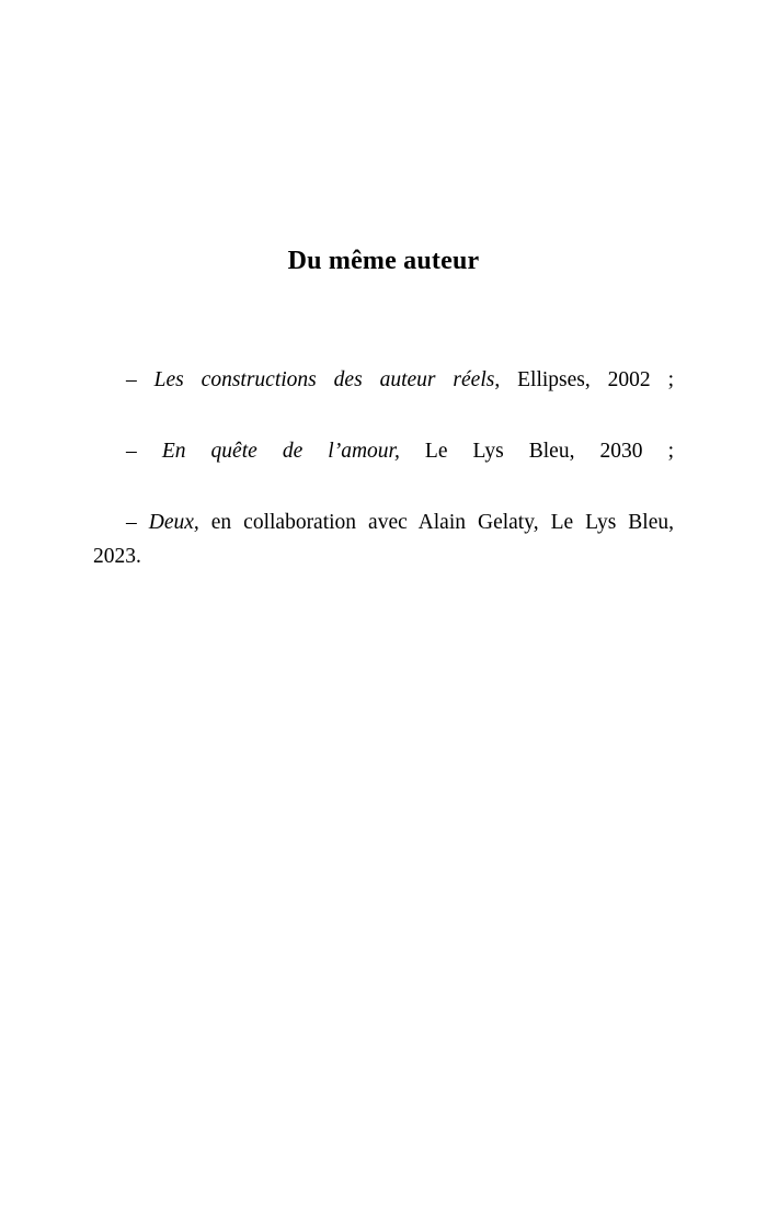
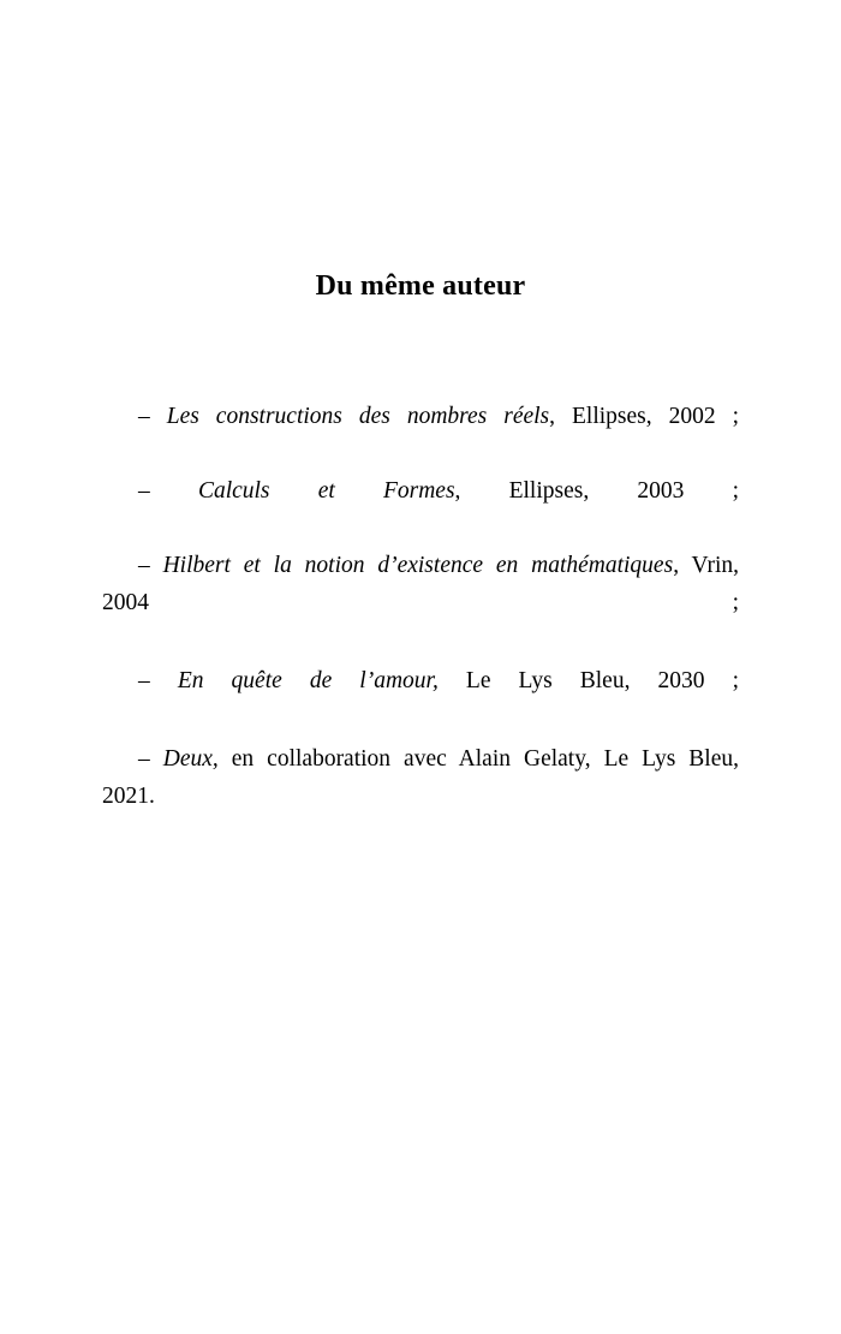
  Du même auteur
- – Les constructions des auteur réels, Ellipses, 2002 ;
+ – Les constructions des nombres réels, Ellipses, 2002 ;
+ – Calculs et Formes, Ellipses, 2003 ;
+ – Hilbert et la notion d’existence en mathématiques, Vrin, 2004 ;
  – En quête de l’amour, Le Lys Bleu, 2030 ;
- – Deux, en collaboration avec Alain Gelaty, Le Lys Bleu, 2023.
+ – Deux, en collaboration avec Alain Gelaty, Le Lys Bleu, 2021.
